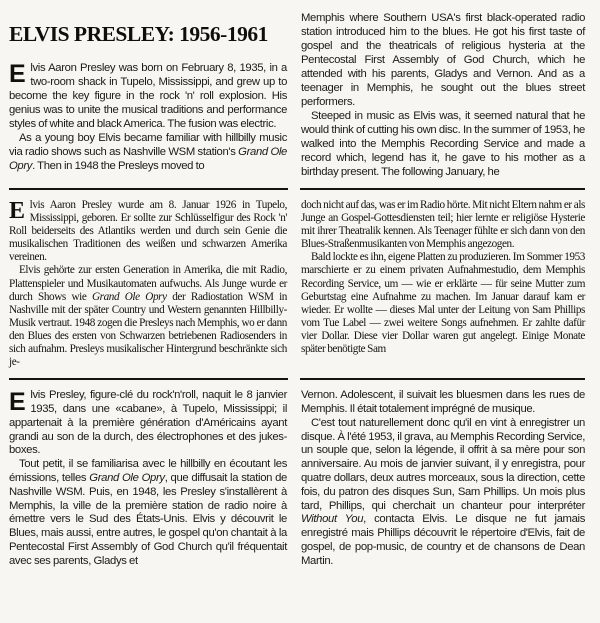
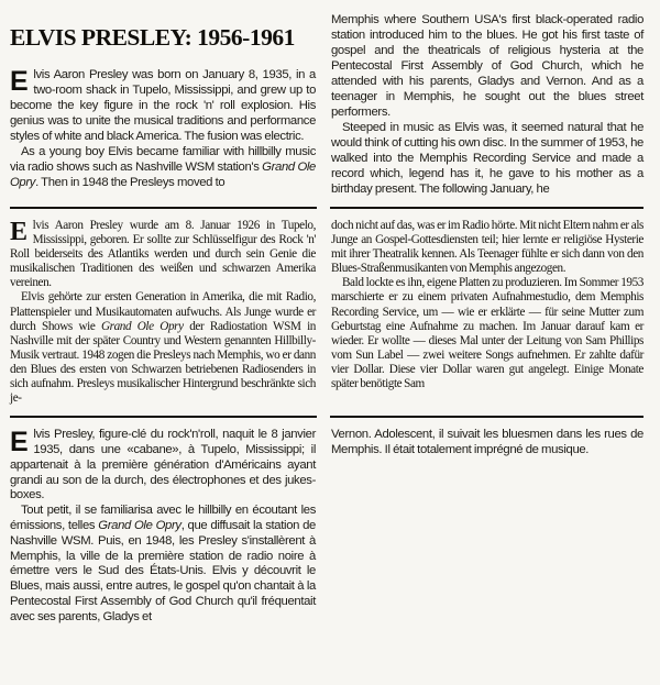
  ELVIS PRESLEY: 1956-1961
  E
- lvis Aaron Presley was born on February 8, 1935, in a two-room shack in Tupelo, Mississippi, and grew up to become the key figure in the rock 'n' roll explosion. His genius was to unite the musical traditions and performance styles of white and black America. The fusion was electric.
+ lvis Aaron Presley was born on January 8, 1935, in a two-room shack in Tupelo, Mississippi, and grew up to become the key figure in the rock 'n' roll explosion. His genius was to unite the musical traditions and performance styles of white and black America. The fusion was electric.
  As a young boy Elvis became familiar with hillbilly music via radio shows such as Nashville WSM station's Grand Ole Opry. Then in 1948 the Presleys moved to
  Memphis where Southern USA's first black-operated radio station introduced him to the blues. He got his first taste of gospel and the theatricals of religious hysteria at the Pentecostal First Assembly of God Church, which he attended with his parents, Gladys and Vernon. And as a teenager in Memphis, he sought out the blues street performers.
  Steeped in music as Elvis was, it seemed natural that he would think of cutting his own disc. In the summer of 1953, he walked into the Memphis Recording Service and made a record which, legend has it, he gave to his mother as a birthday present. The following January, he
  E
  lvis Aaron Presley wurde am 8. Januar 1926 in Tupelo, Mississippi, geboren. Er sollte zur Schlüsselfigur des Rock 'n' Roll beiderseits des Atlantiks werden und durch sein Genie die musikalischen Traditionen des weißen und schwarzen Amerika vereinen.
  Elvis gehörte zur ersten Generation in Amerika, die mit Radio, Plattenspieler und Musikautomaten aufwuchs. Als Junge wurde er durch Shows wie Grand Ole Opry der Radiostation WSM in Nashville mit der später Country und Western genannten Hillbilly-Musik vertraut. 1948 zogen die Presleys nach Memphis, wo er dann den Blues des ersten von Schwarzen betriebenen Radiosenders in sich aufnahm. Presleys musikalischer Hintergrund beschränkte sich je-
  doch nicht auf das, was er im Radio hörte. Mit nicht Eltern nahm er als Junge an Gospel-Gottesdiensten teil; hier lernte er religiöse Hysterie mit ihrer Theatralik kennen. Als Teenager fühlte er sich dann von den Blues-Straßenmusikanten von Memphis angezogen.
- Bald lockte es ihn, eigene Platten zu produzieren. Im Sommer 1953 marschierte er zu einem privaten Aufnahmestudio, dem Memphis Recording Service, um — wie er erklärte — für seine Mutter zum Geburtstag eine Aufnahme zu machen. Im Januar darauf kam er wieder. Er wollte — dieses Mal unter der Leitung von Sam Phillips vom Tue Label — zwei weitere Songs aufnehmen. Er zahlte dafür vier Dollar. Diese vier Dollar waren gut angelegt. Einige Monate später benötigte Sam
+ Bald lockte es ihn, eigene Platten zu produzieren. Im Sommer 1953 marschierte er zu einem privaten Aufnahmestudio, dem Memphis Recording Service, um — wie er erklärte — für seine Mutter zum Geburtstag eine Aufnahme zu machen. Im Januar darauf kam er wieder. Er wollte — dieses Mal unter der Leitung von Sam Phillips vom Sun Label — zwei weitere Songs aufnehmen. Er zahlte dafür vier Dollar. Diese vier Dollar waren gut angelegt. Einige Monate später benötigte Sam
  E
  lvis Presley, figure-clé du rock'n'roll, naquit le 8 janvier 1935, dans une «cabane», à Tupelo, Mississippi; il appartenait à la première génération d'Américains ayant grandi au son de la durch, des électrophones et des jukes-boxes.
  Tout petit, il se familiarisa avec le hillbilly en écoutant les émissions, telles Grand Ole Opry, que diffusait la station de Nashville WSM. Puis, en 1948, les Presley s'installèrent à Memphis, la ville de la première station de radio noire à émettre vers le Sud des États-Unis. Elvis y découvrit le Blues, mais aussi, entre autres, le gospel qu'on chantait à la Pentecostal First Assembly of God Church qu'il fréquentait avec ses parents, Gladys et
  Vernon. Adolescent, il suivait les bluesmen dans les rues de Memphis. Il était totalement imprégné de musique.
- C'est tout naturellement donc qu'il en vint à enregistrer un disque. À l'été 1953, il grava, au Memphis Recording Service, un souple que, selon la légende, il offrit à sa mère pour son anniversaire. Au mois de janvier suivant, il y enregistra, pour quatre dollars, deux autres morceaux, sous la direction, cette fois, du patron des disques Sun, Sam Phillips. Un mois plus tard, Phillips, qui cherchait un chanteur pour interpréter Without You, contacta Elvis. Le disque ne fut jamais enregistré mais Phillips découvrit le répertoire d'Elvis, fait de gospel, de pop-music, de country et de chansons de Dean Martin.
